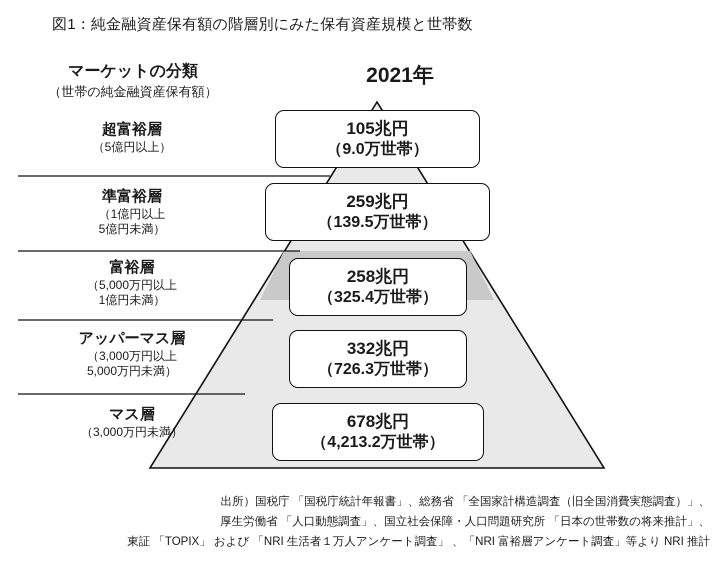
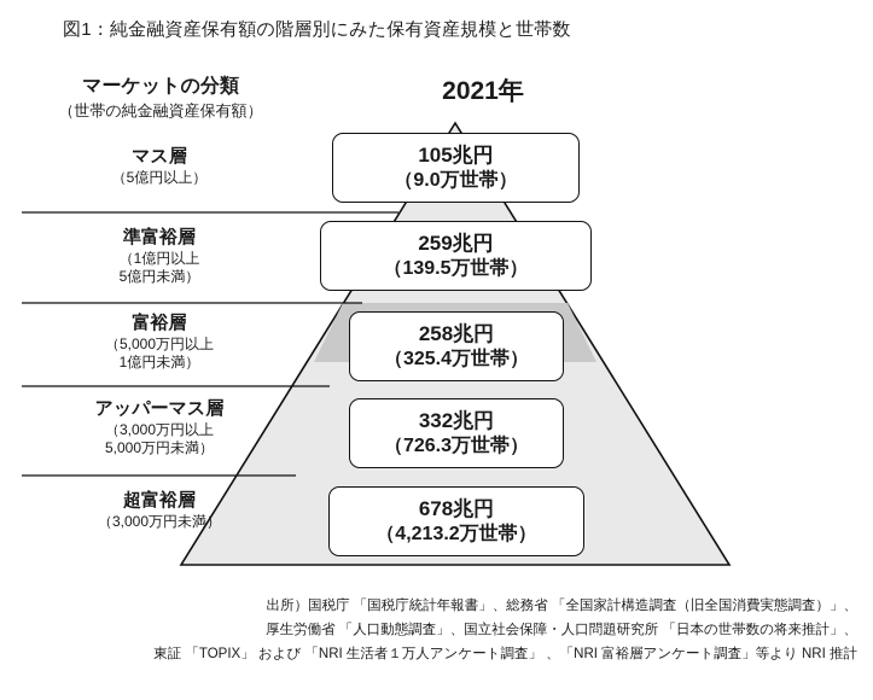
  図1：純金融資産保有額の階層別にみた保有資産規模と世帯数
  マーケットの分類
  （世帯の純金融資産保有額）
  2021年
- 超富裕層
+ マス層
  （5億円以上）
  105兆円
  （9.0万世帯）
  準富裕層
  （1億円以上
  5億円未満）
  259兆円
  （139.5万世帯）
  富裕層
  （5,000万円以上
  1億円未満）
  258兆円
  （325.4万世帯）
  アッパーマス層
  （3,000万円以上
  5,000万円未満）
  332兆円
  （726.3万世帯）
- マス層
+ 超富裕層
  （3,000万円未満）
  678兆円
  （4,213.2万世帯）
  出所）国税庁 「国税庁統計年報書」、総務省 「全国家計構造調査（旧全国消費実態調査）」、
  厚生労働省 「人口動態調査」、国立社会保障・人口問題研究所 「日本の世帯数の将来推計」、
  東証 「TOPIX」 および 「NRI 生活者１万人アンケート調査」 、「NRI 富裕層アンケート調査」等より NRI 推計
